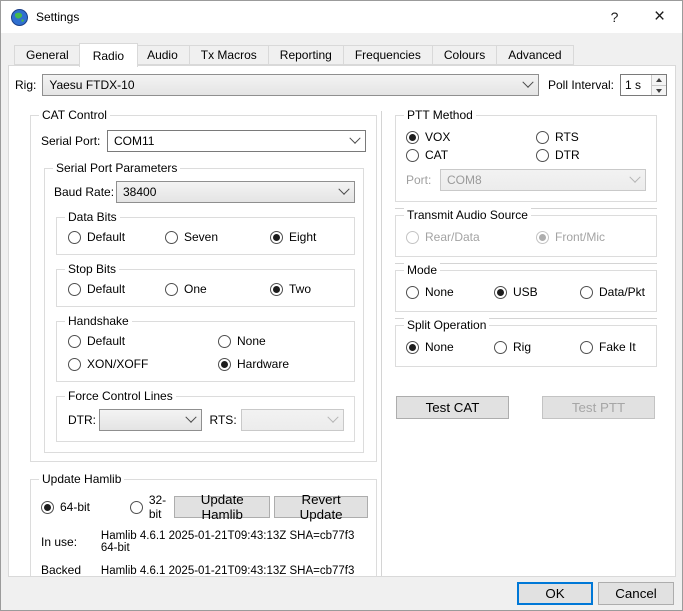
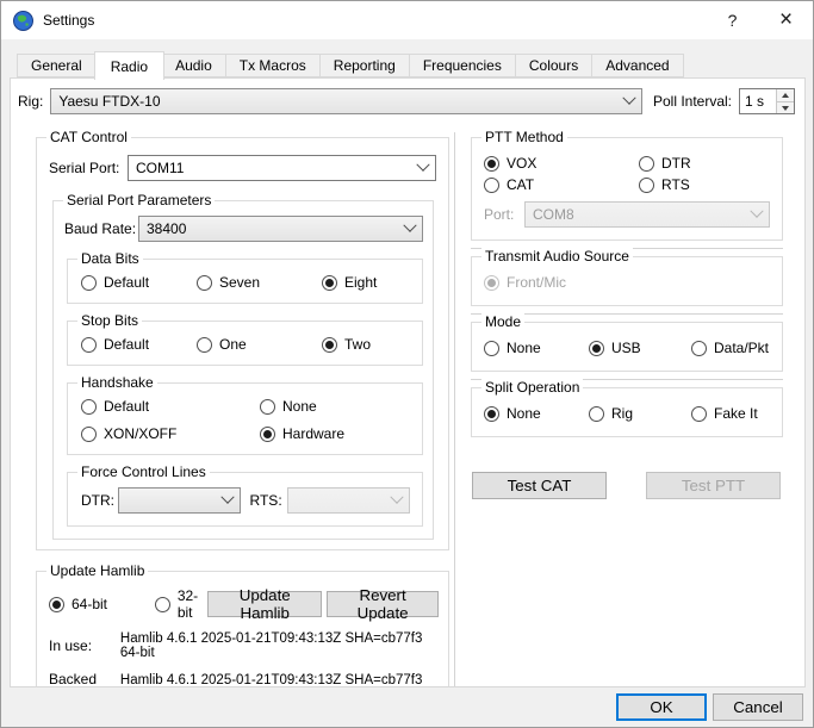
  Settings
  ?
  ×
  General
  Radio
  Audio
  Tx Macros
  Reporting
  Frequencies
  Colours
  Advanced
  Rig:
  Yaesu FTDX-10
  Poll Interval:
  1 s
  CAT Control
  Serial Port:
  COM11
  Serial Port Parameters
  Baud Rate:
  38400
  Data Bits
  Default
  Seven
  Eight
  Stop Bits
  Default
  One
  Two
  Handshake
  Default
  None
  XON/XOFF
  Hardware
  Force Control Lines
  DTR:
  RTS:
  Update Hamlib
  64-bit
  32-bit
  Update Hamlib
  Revert Update
  In use:
  Hamlib 4.6.1 2025-01-21T09:43:13Z SHA=cb77f3 64-bit
  Hamlib 4.6.1 2025-01-21T09:43:13Z SHA=cb77f3
  PTT Method
  VOX
- RTS
+ DTR
  CAT
- DTR
+ RTS
  Port:
  COM8
  Transmit Audio Source
- Rear/Data
  Front/Mic
  Mode
  None
  USB
  Data/Pkt
  Split Operation
  None
  Rig
  Fake It
  Test CAT
  Test PTT
  OK
  Cancel
